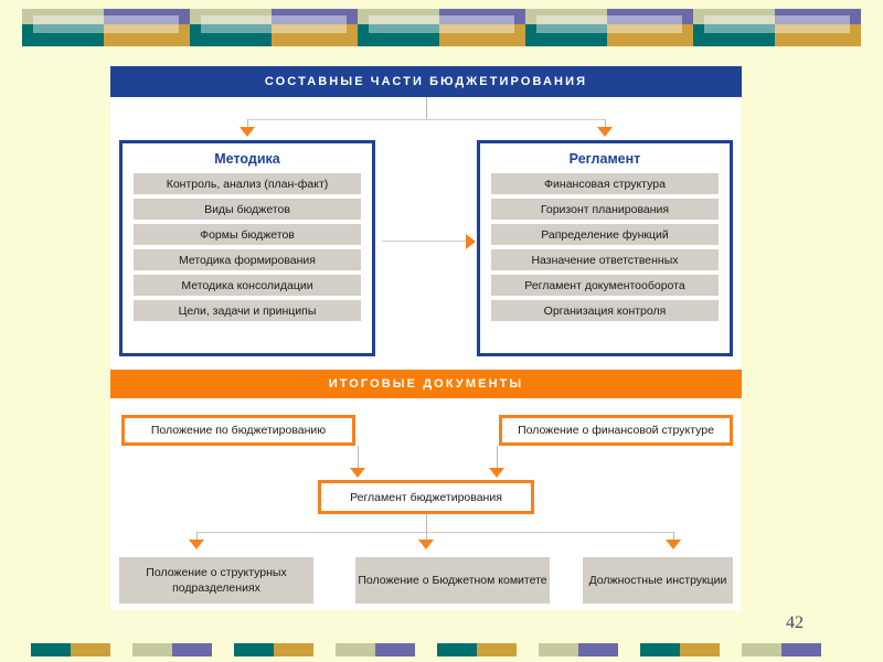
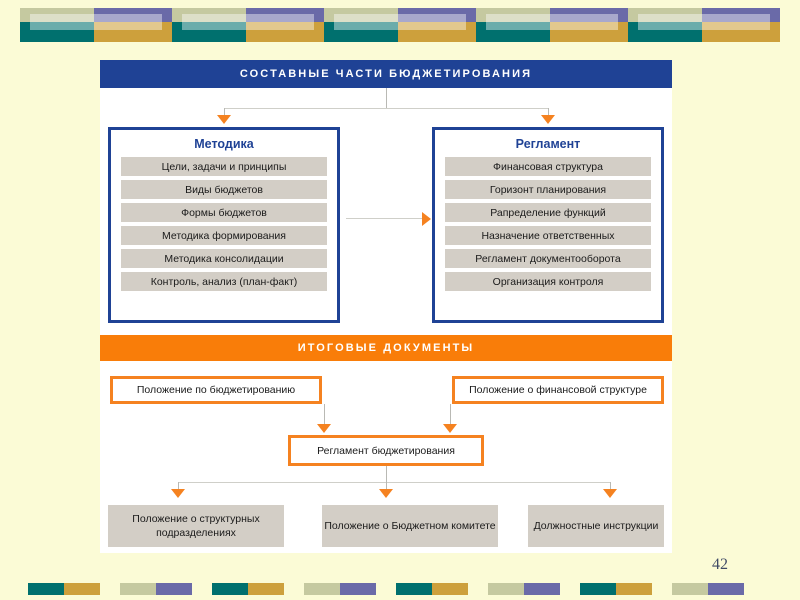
  СОСТАВНЫЕ ЧАСТИ БЮДЖЕТИРОВАНИЯ
  Методика
- Контроль, анализ (план-факт)
+ Цели, задачи и принципы
  Виды бюджетов
  Формы бюджетов
  Методика формирования
  Методика консолидации
- Цели, задачи и принципы
+ Контроль, анализ (план-факт)
  Регламент
  Финансовая структура
  Горизонт планирования
  Рапределение функций
  Назначение ответственных
  Регламент документооборота
  Организация контроля
  ИТОГОВЫЕ ДОКУМЕНТЫ
  Положение по бюджетированию
  Положение о финансовой структуре
  Регламент бюджетирования
  Положение о структурных подразделениях
  Положение о Бюджетном комитете
  Должностные инструкции
  42
